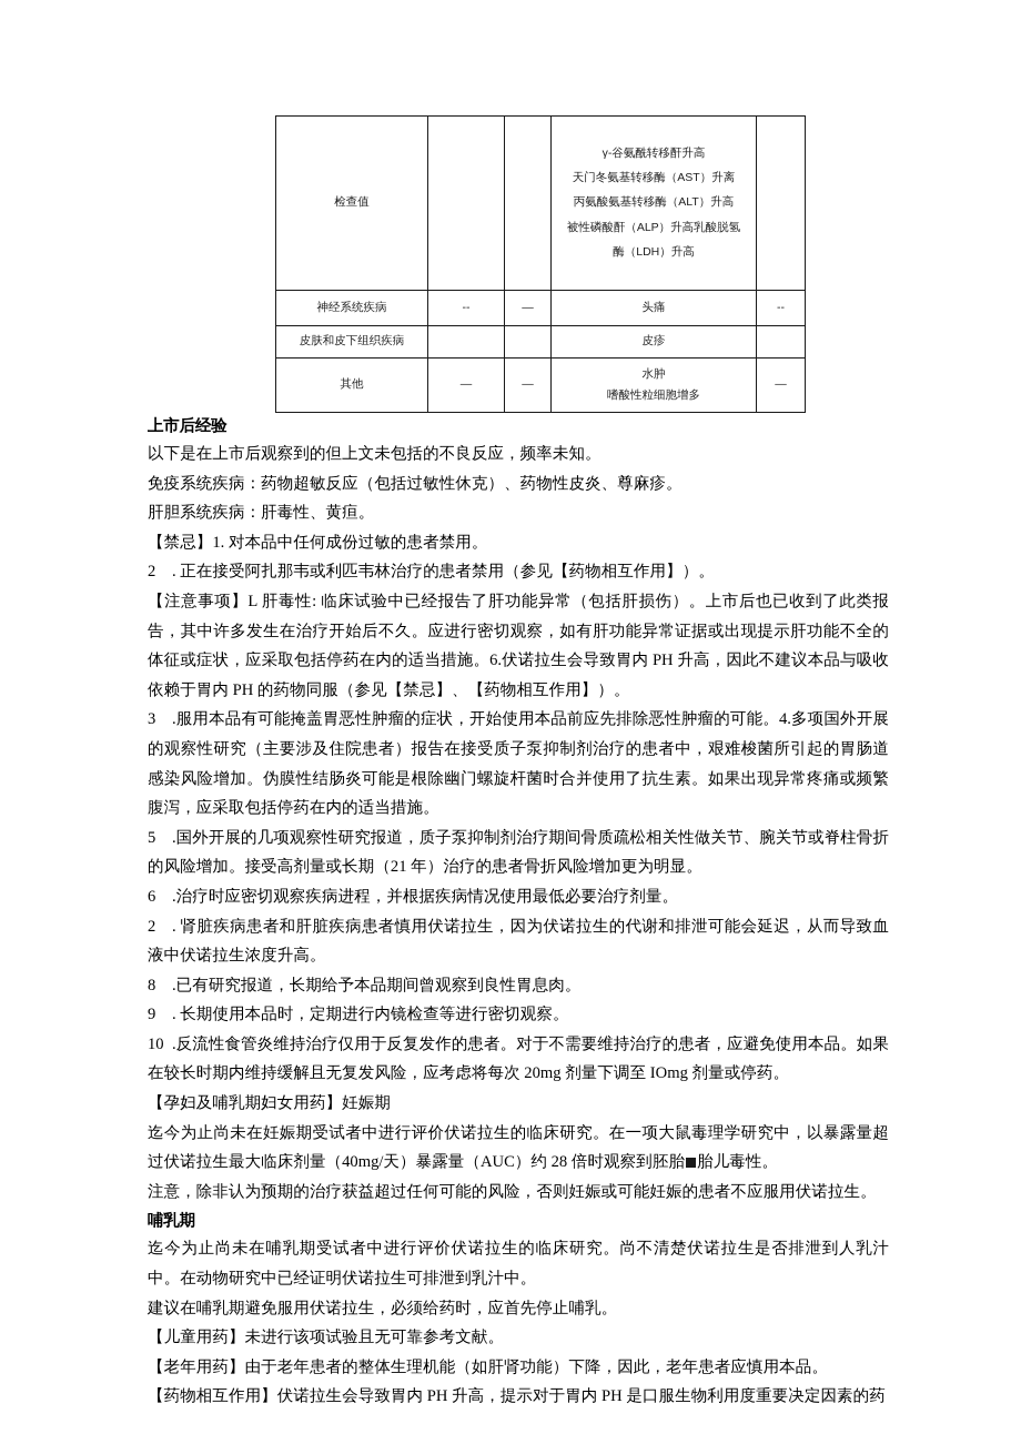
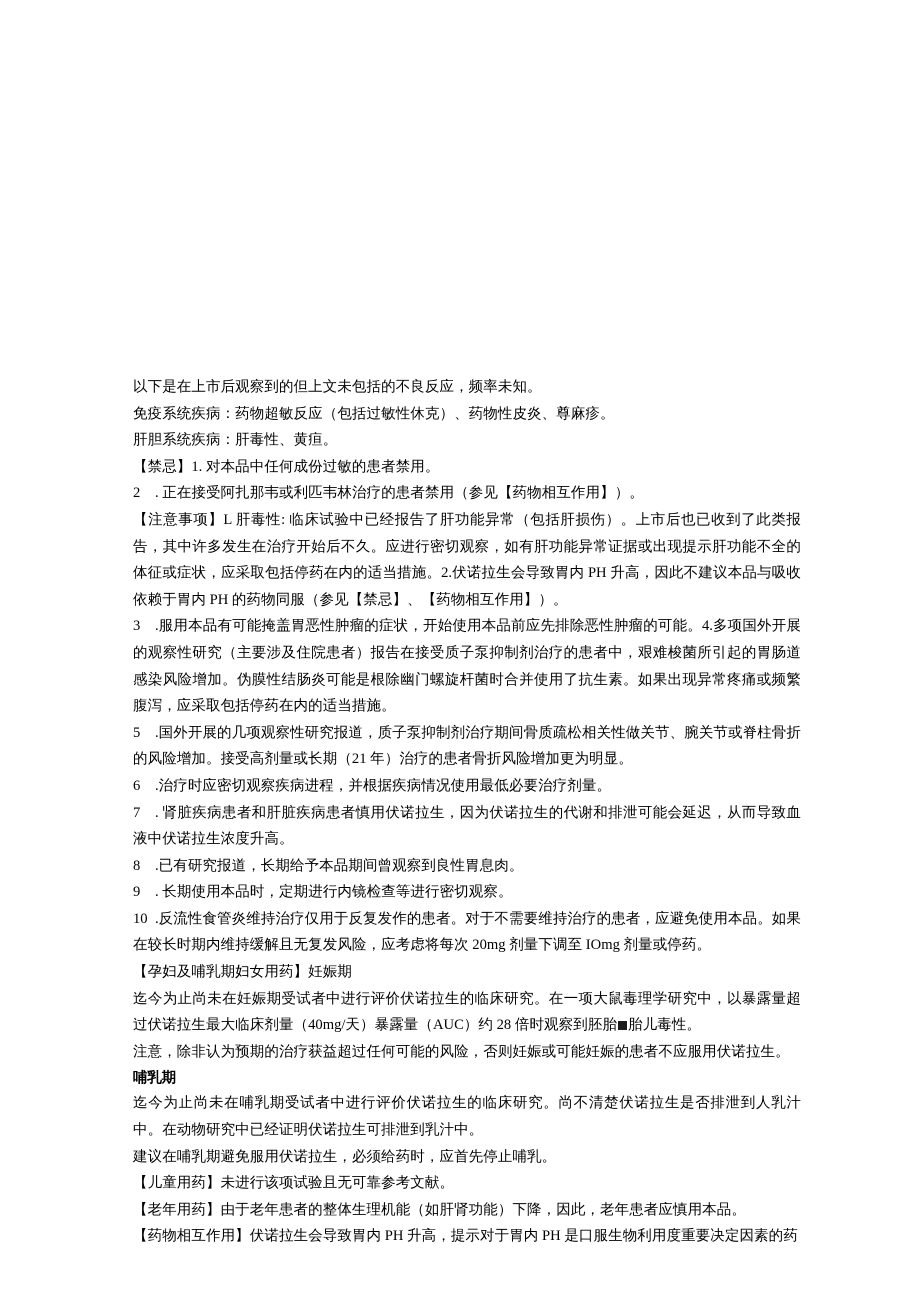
- 检查值			γ-谷氨酰转移酐升高 天门冬氨基转移酶（AST）升离 丙氨酸氨基转移酶（ALT）升高 被性磷酸酐（ALP）升高乳酸脱氢 酶（LDH）升高
- 神经系统疾病	--	—	头痛	--
- 皮肤和皮下组织疾病			皮疹
- 其他	—	—	水肿 嗜酸性粒细胞增多	—
- 上市后经验
  以下是在上市后观察到的但上文未包括的不良反应，频率未知。
  免疫系统疾病：药物超敏反应（包括过敏性休克）、药物性皮炎、尊麻疹。
  肝胆系统疾病：肝毒性、黄疸。
  【禁忌】1. 对本品中任何成份过敏的患者禁用。
  2 . 正在接受阿扎那韦或利匹韦林治疗的患者禁用（参见【药物相互作用】）。
- 【注意事项】L 肝毒性: 临床试验中已经报告了肝功能异常（包括肝损伤）。上市后也已收到了此类报告，其中许多发生在治疗开始后不久。应进行密切观察，如有肝功能异常证据或出现提示肝功能不全的体征或症状，应采取包括停药在内的适当措施。6.伏诺拉生会导致胃内 PH 升高，因此不建议本品与吸收依赖于胃内 PH 的药物同服（参见【禁忌】、【药物相互作用】）。
+ 【注意事项】L 肝毒性: 临床试验中已经报告了肝功能异常（包括肝损伤）。上市后也已收到了此类报告，其中许多发生在治疗开始后不久。应进行密切观察，如有肝功能异常证据或出现提示肝功能不全的体征或症状，应采取包括停药在内的适当措施。2.伏诺拉生会导致胃内 PH 升高，因此不建议本品与吸收依赖于胃内 PH 的药物同服（参见【禁忌】、【药物相互作用】）。
  3 .服用本品有可能掩盖胃恶性肿瘤的症状，开始使用本品前应先排除恶性肿瘤的可能。4.多项国外开展的观察性研究（主要涉及住院患者）报告在接受质子泵抑制剂治疗的患者中，艰难梭菌所引起的胃肠道感染风险增加。伪膜性结肠炎可能是根除幽门螺旋杆菌时合并使用了抗生素。如果出现异常疼痛或频繁腹泻，应采取包括停药在内的适当措施。
  5 .国外开展的几项观察性研究报道，质子泵抑制剂治疗期间骨质疏松相关性做关节、腕关节或脊柱骨折的风险增加。接受高剂量或长期（21 年）治疗的患者骨折风险增加更为明显。
  6 .治疗时应密切观察疾病进程，并根据疾病情况使用最低必要治疗剂量。
- 2 . 肾脏疾病患者和肝脏疾病患者慎用伏诺拉生，因为伏诺拉生的代谢和排泄可能会延迟，从而导致血液中伏诺拉生浓度升高。
+ 7 . 肾脏疾病患者和肝脏疾病患者慎用伏诺拉生，因为伏诺拉生的代谢和排泄可能会延迟，从而导致血液中伏诺拉生浓度升高。
  8 .已有研究报道，长期给予本品期间曾观察到良性胃息肉。
  9 . 长期使用本品时，定期进行内镜检查等进行密切观察。
  10 .反流性食管炎维持治疗仅用于反复发作的患者。对于不需要维持治疗的患者，应避免使用本品。如果在较长时期内维持缓解且无复发风险，应考虑将每次 20mg 剂量下调至 IOmg 剂量或停药。
  【孕妇及哺乳期妇女用药】妊娠期
  迄今为止尚未在妊娠期受试者中进行评价伏诺拉生的临床研究。在一项大鼠毒理学研究中，以暴露量超过伏诺拉生最大临床剂量（40mg/天）暴露量（AUC）约 28 倍时观察到胚胎 胎儿毒性。
  注意，除非认为预期的治疗获益超过任何可能的风险，否则妊娠或可能妊娠的患者不应服用伏诺拉生。
  哺乳期
  迄今为止尚未在哺乳期受试者中进行评价伏诺拉生的临床研究。尚不清楚伏诺拉生是否排泄到人乳汁中。在动物研究中已经证明伏诺拉生可排泄到乳汁中。
  建议在哺乳期避免服用伏诺拉生，必须给药时，应首先停止哺乳。
  【儿童用药】未进行该项试验且无可靠参考文献。
  【老年用药】由于老年患者的整体生理机能（如肝肾功能）下降，因此，老年患者应慎用本品。
  【药物相互作用】伏诺拉生会导致胃内 PH 升高，提示对于胃内 PH 是口服生物利用度重要决定因素的药
